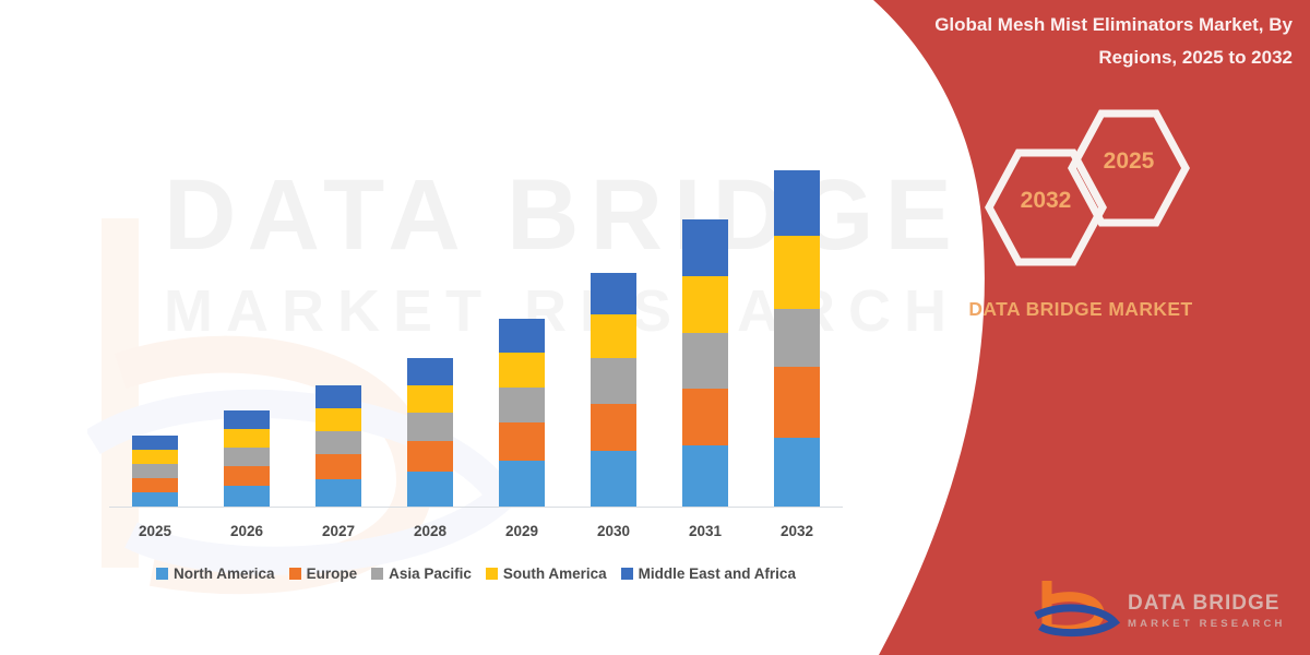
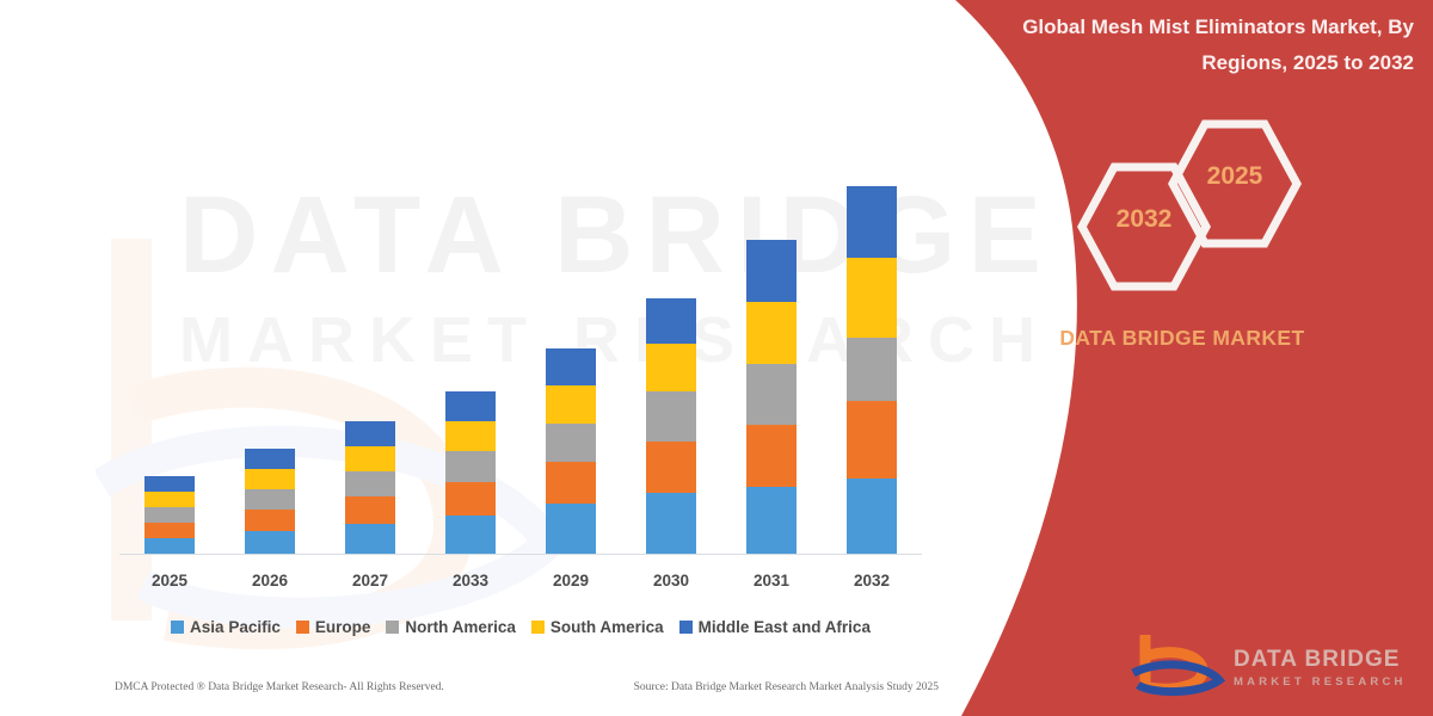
  DATA BRIDGE
  MARKET RSARCH
  2025
  2026
  2027
- 2028
+ 2033
  2029
  2030
  2031
  2032
- North America
+ Asia Pacific
  Europe
- Asia Pacific
+ North America
  South America
  Middle East and Africa
+ DMCA Protected ® Data Bridge Market Research- All Rights Reserved.
+ Source: Data Bridge Market Research Market Analysis Study 2025
  Global Mesh Mist Eliminators Market, By Regions, 2025 to 2032
  2032
  2025
  DATA BRIDGE MARKET
  DATA BRIDGE
  MARKET RESEARCH
